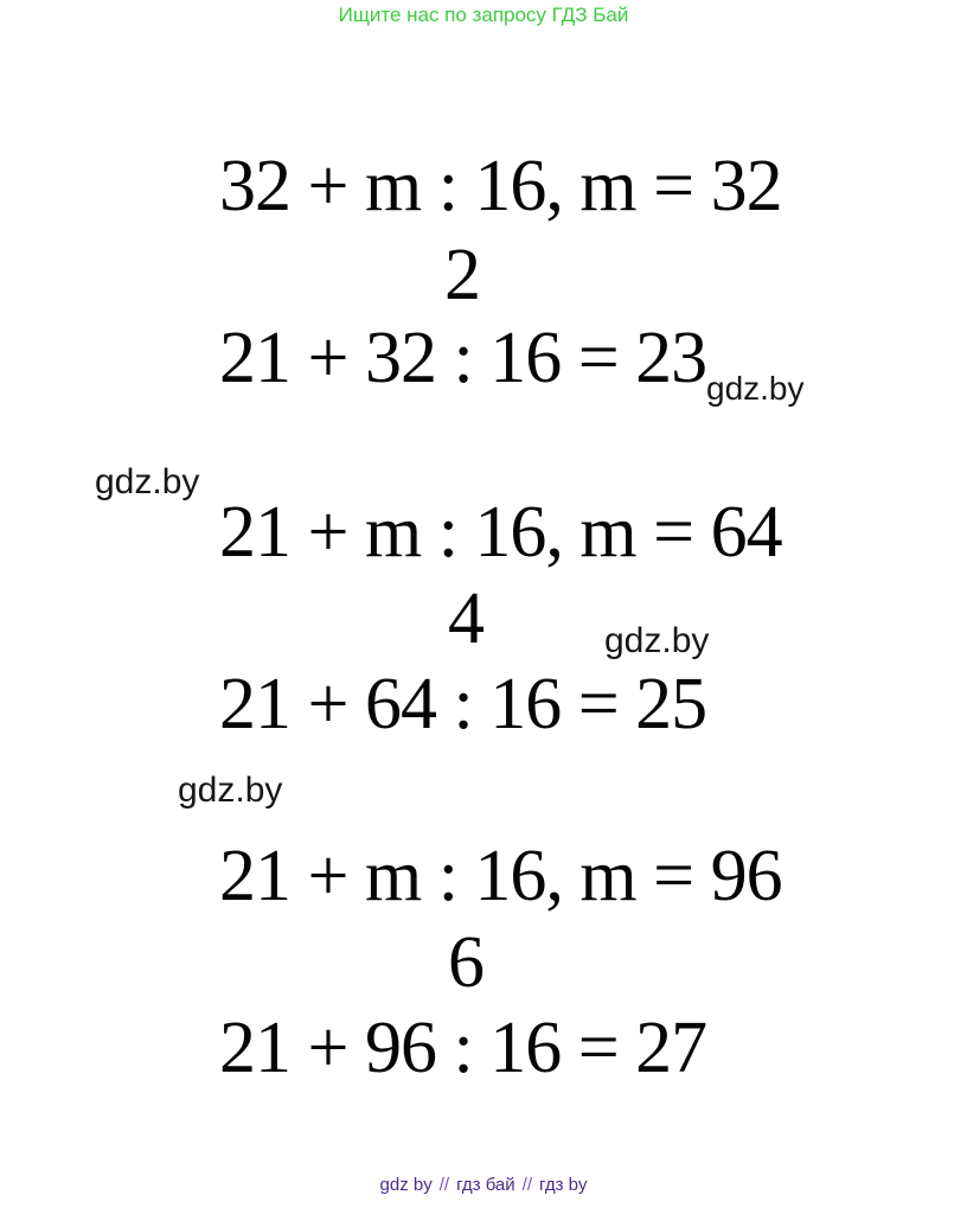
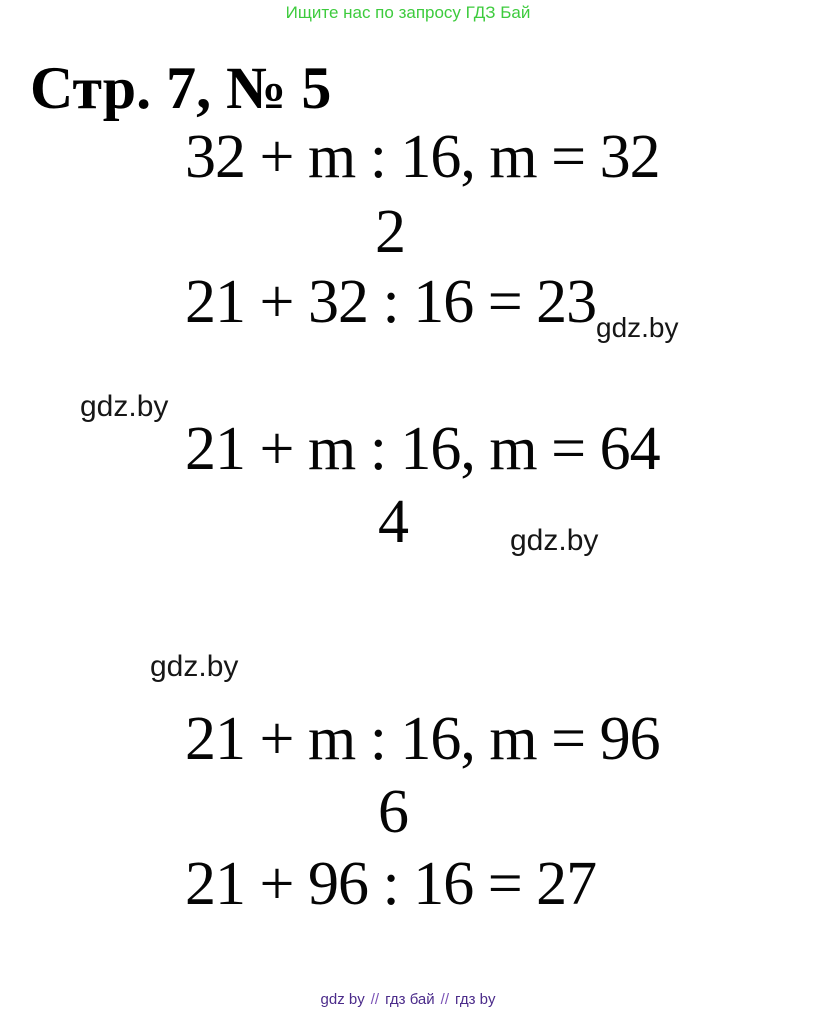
  Ищите нас по запросу ГДЗ Бай
+ Стр. 7, № 5
  32 + m : 16, m = 32
  2
  21 + 32 : 16 = 23
  gdz.by
  gdz.by
  21 + m : 16, m = 64
  4
  gdz.by
- 21 + 64 : 16 = 25
  gdz.by
  21 + m : 16, m = 96
  6
  21 + 96 : 16 = 27
  gdz by // гдз бай // гдз by
